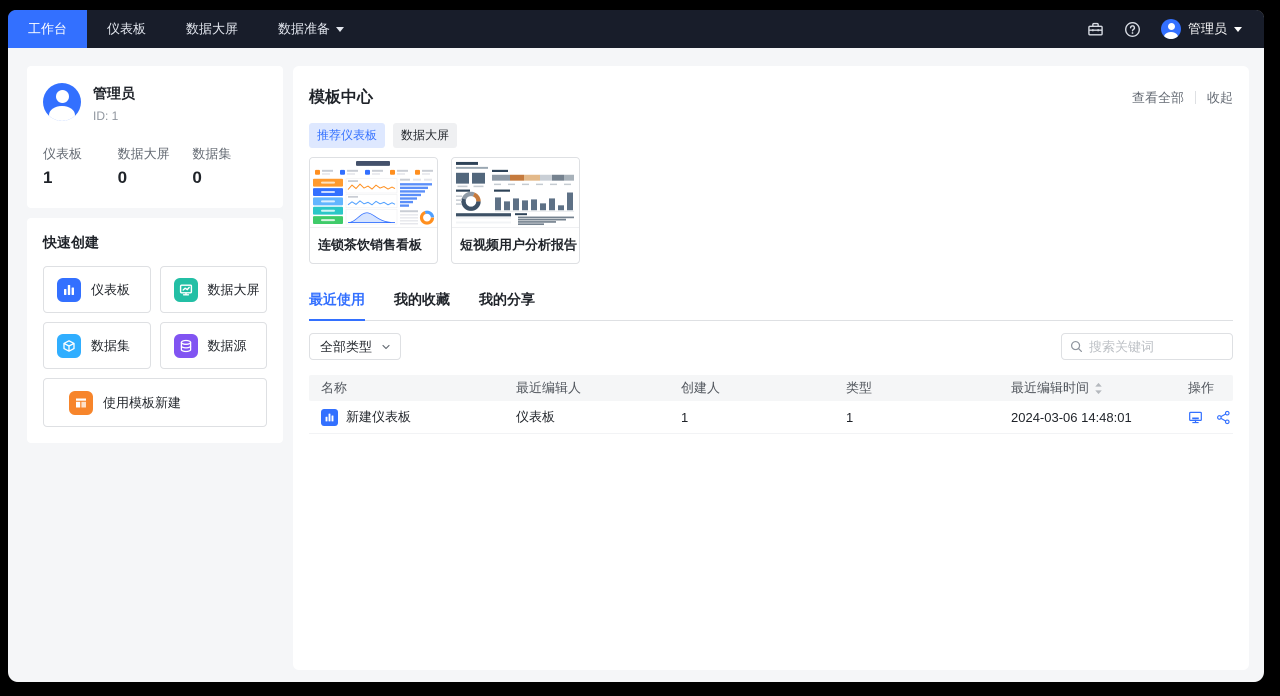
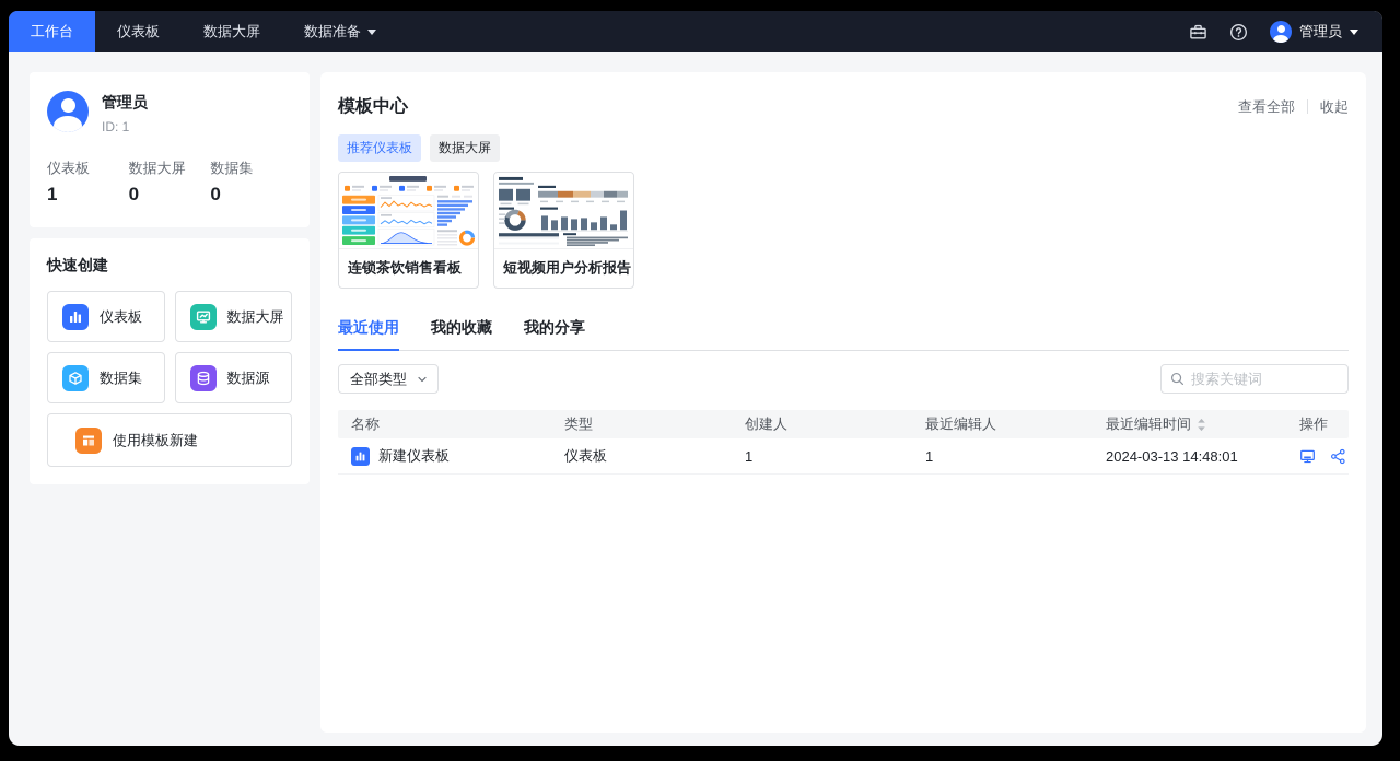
  工作台
  仪表板
  数据大屏
  数据准备
  管理员
  管理员
  ID: 1
  仪表板
  1
  数据大屏
  0
  数据集
  0
  快速创建
  仪表板
  数据大屏
  数据集
  数据源
  使用模板新建
  模板中心
  查看全部
  收起
  推荐仪表板
  数据大屏
  连锁茶饮销售看板
  短视频用户分析报告
  最近使用
  我的收藏
  我的分享
  全部类型
  搜索关键词
  名称
- 最近编辑人
+ 类型
  创建人
- 类型
+ 最近编辑人
  最近编辑时间
  操作
  新建仪表板
  仪表板
  1
  1
- 2024-03-06 14:48:01
+ 2024-03-13 14:48:01
